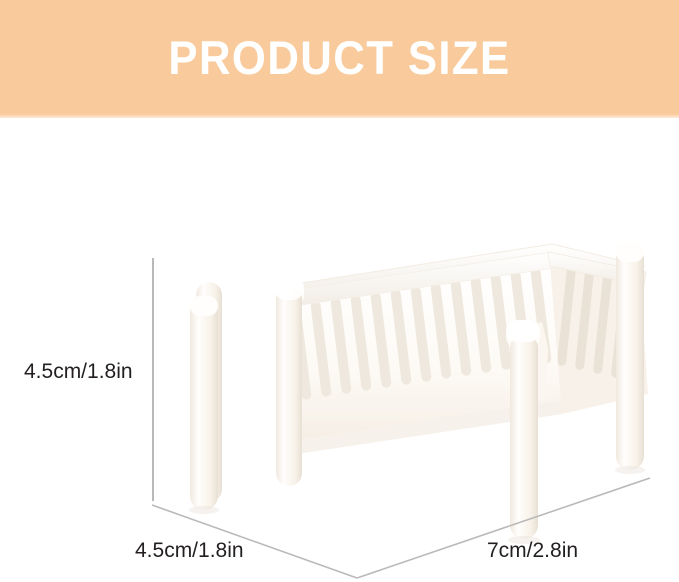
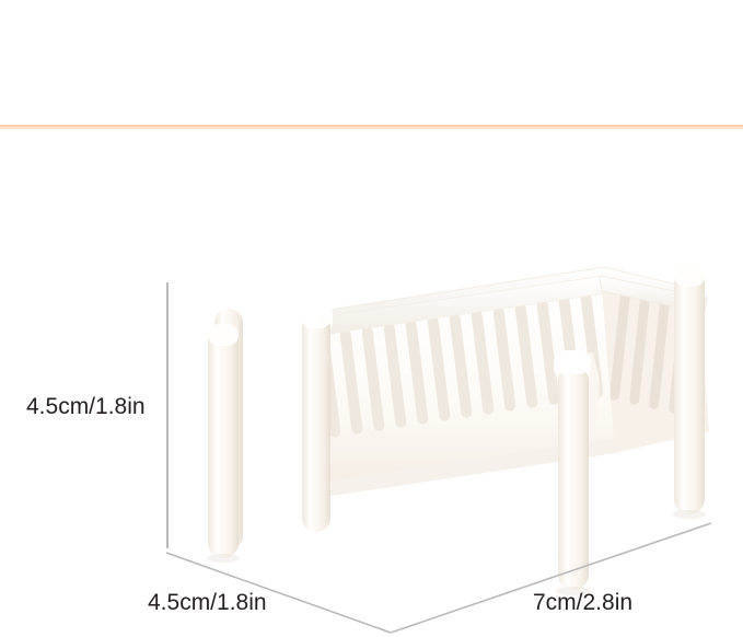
- PRODUCT SIZE
  4.5cm/1.8in
  4.5cm/1.8in
  7cm/2.8in
